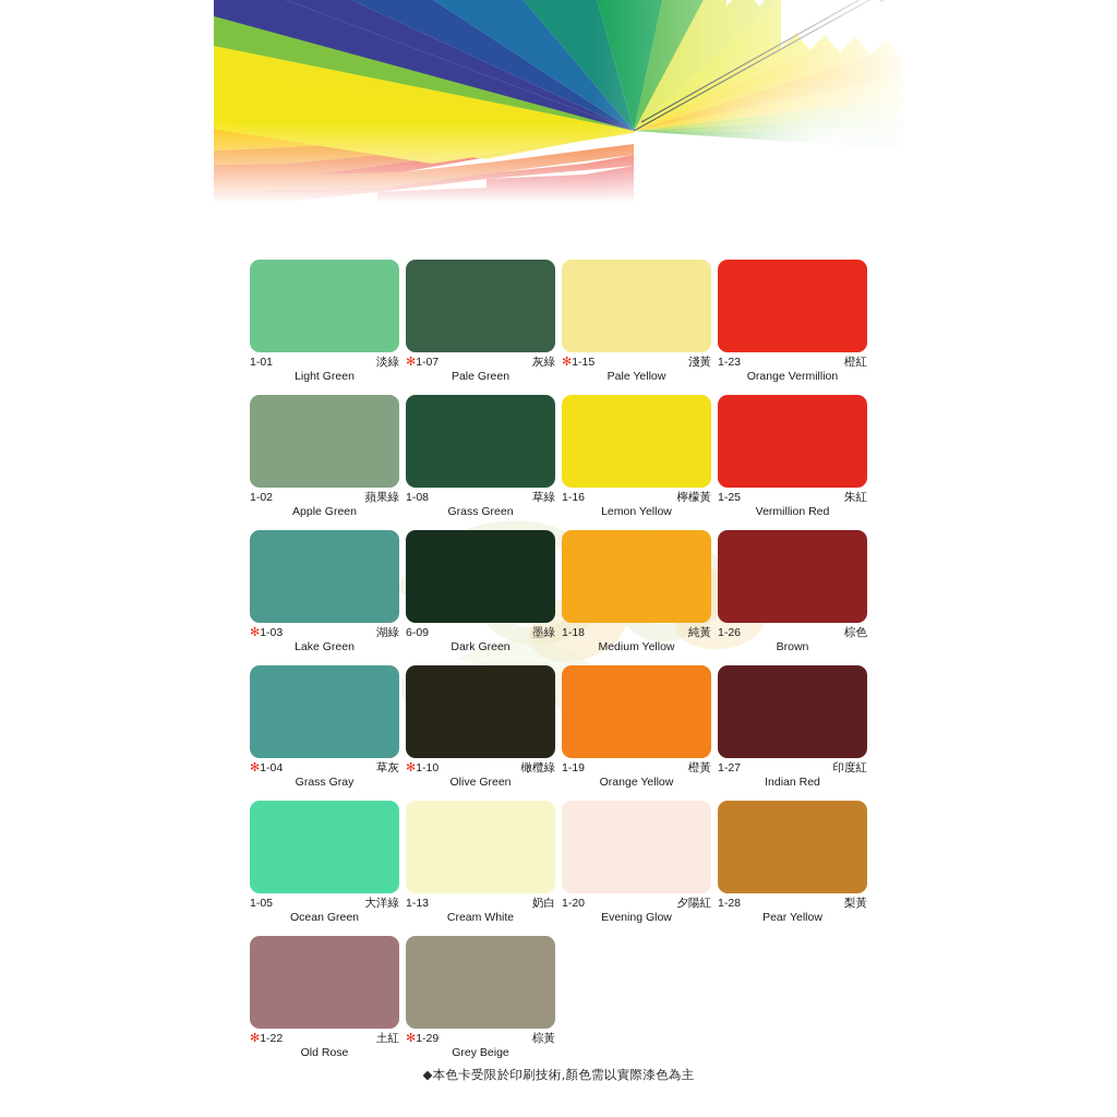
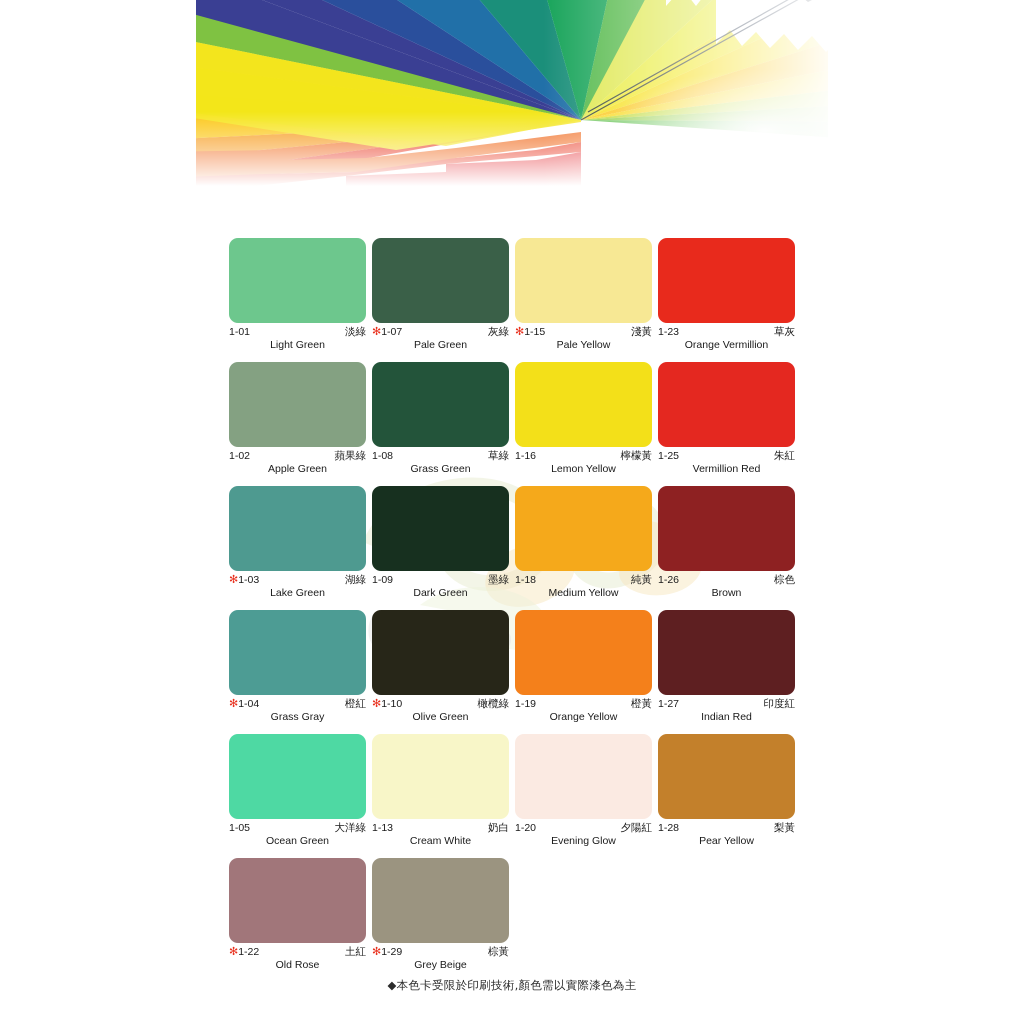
  1-01
  淡綠
  Light Green
  ✻1-07
  灰綠
  Pale Green
  ✻1-15
  淺黃
  Pale Yellow
  1-23
- 橙紅
+ 草灰
  Orange Vermillion
  1-02
  蘋果綠
  Apple Green
  1-08
  草綠
  Grass Green
  1-16
  檸檬黃
  Lemon Yellow
  1-25
  朱紅
  Vermillion Red
  ✻1-03
  湖綠
  Lake Green
- 6-09
+ 1-09
  墨綠
  Dark Green
  1-18
  純黃
  Medium Yellow
  1-26
  棕色
  Brown
  ✻1-04
- 草灰
+ 橙紅
  Grass Gray
  ✻1-10
  橄欖綠
  Olive Green
  1-19
  橙黃
  Orange Yellow
  1-27
  印度紅
  Indian Red
  1-05
  大洋綠
  Ocean Green
  1-13
  奶白
  Cream White
  1-20
  夕陽紅
  Evening Glow
  1-28
  梨黃
  Pear Yellow
  ✻1-22
  土紅
  Old Rose
  ✻1-29
  棕黃
  Grey Beige
  ◆本色卡受限於印刷技術,顏色需以實際漆色為主
